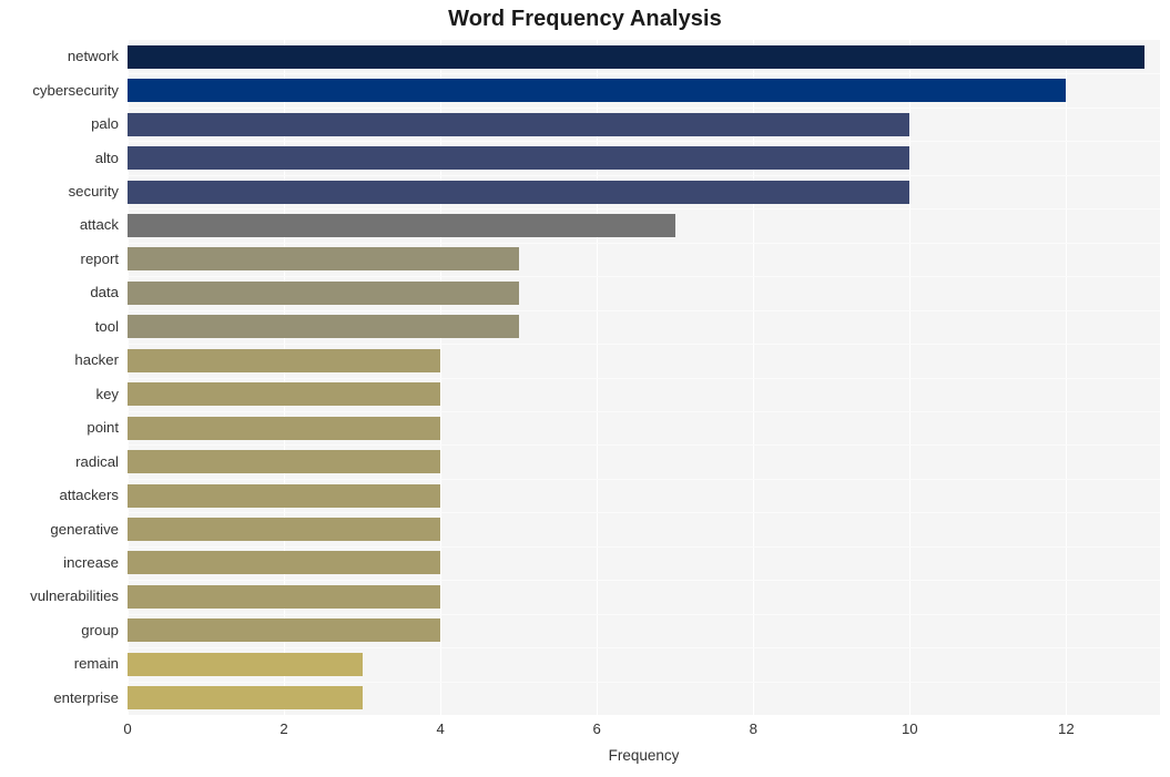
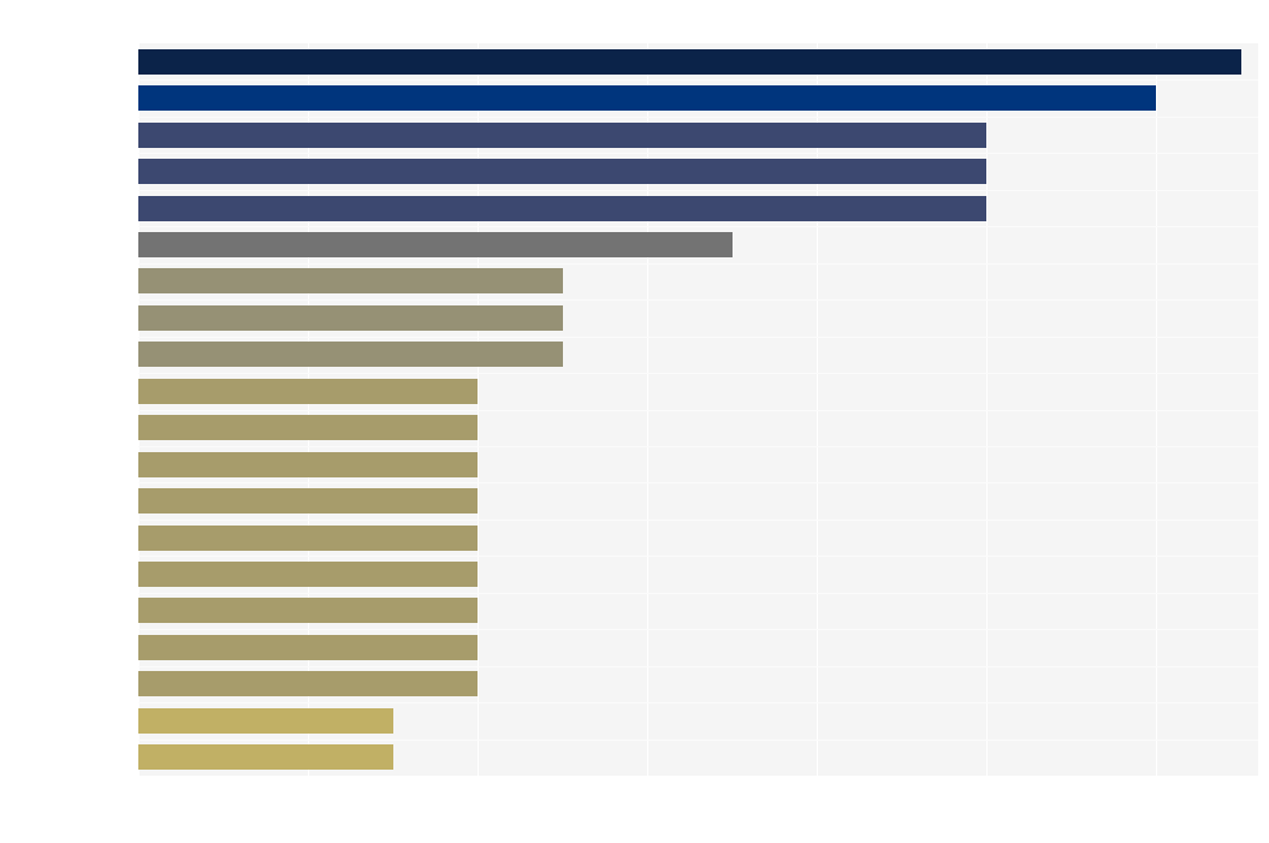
- Word Frequency Analysis
- network
- cybersecurity
- palo
- alto
- security
- attack
- report
- data
- tool
- hacker
- key
- point
- radical
- attackers
- generative
- increase
- vulnerabilities
- group
- remain
- enterprise
- 0
- 2
- 4
- 6
- 8
- 10
- 12
- Frequency
